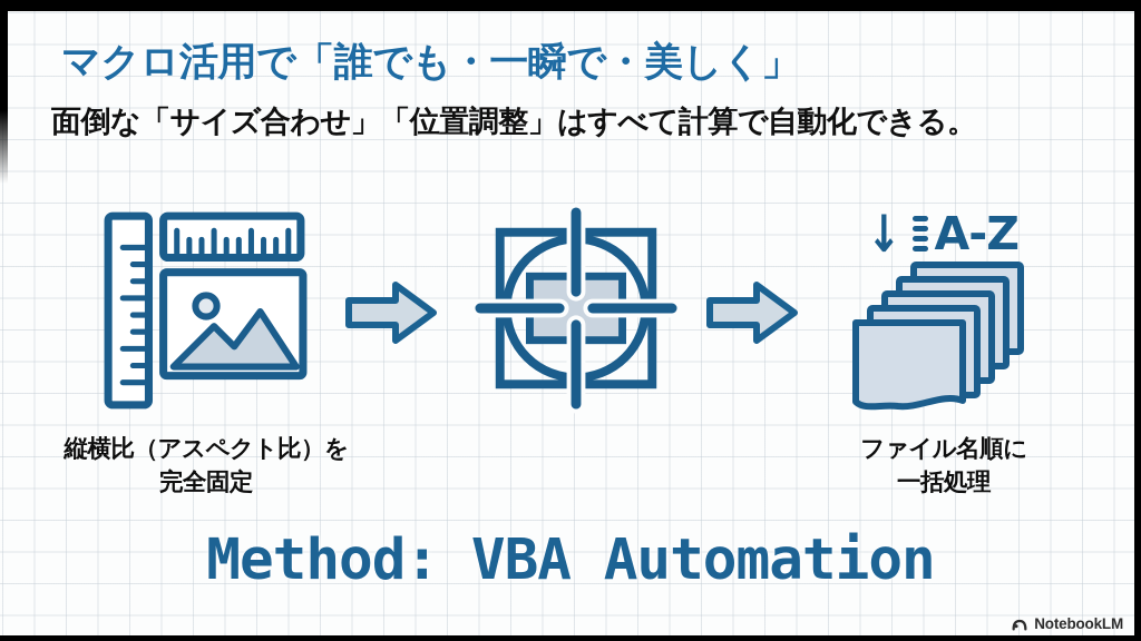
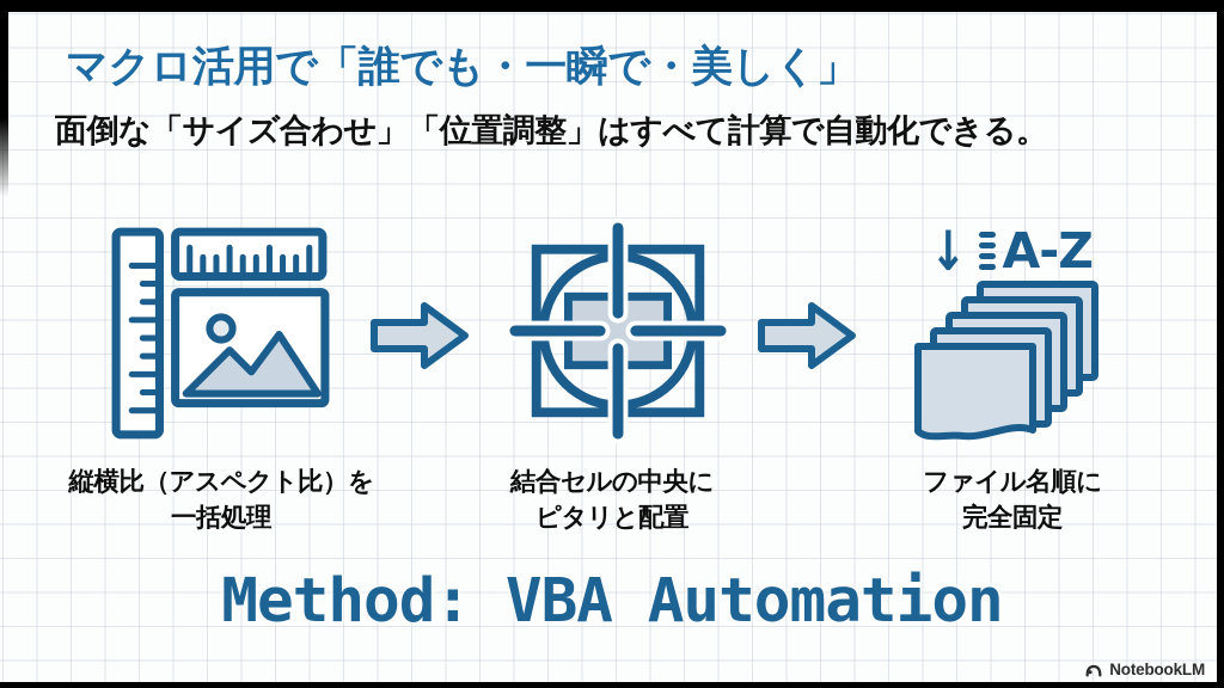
  マクロ活用で「誰でも・一瞬で・美しく」
  面倒な「サイズ合わせ」「位置調整」はすべて計算で自動化できる。
  ↓
  A-Z
  縦横比（アスペクト比）を
- 完全固定
+ 一括処理
+ 結合セルの中央に
+ ピタリと配置
  ファイル名順に
- 一括処理
+ 完全固定
  Method: VBA Automation
  NotebookLM
